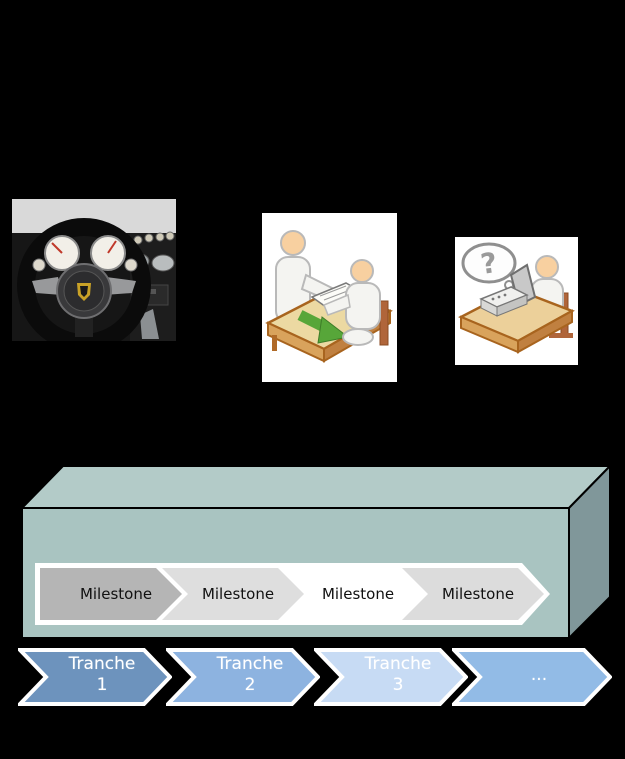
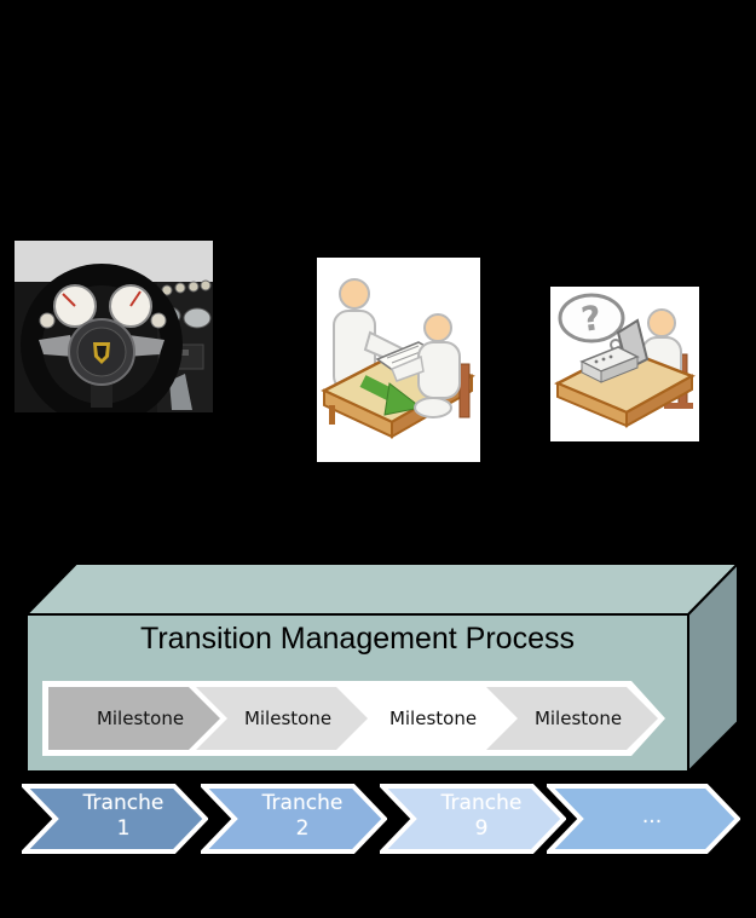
+ Transition Management Process
  Milestone
  Milestone
  Milestone
  Milestone
  Tranche
  1
  Tranche
  2
  Tranche
- 3
+ 9
  ...
